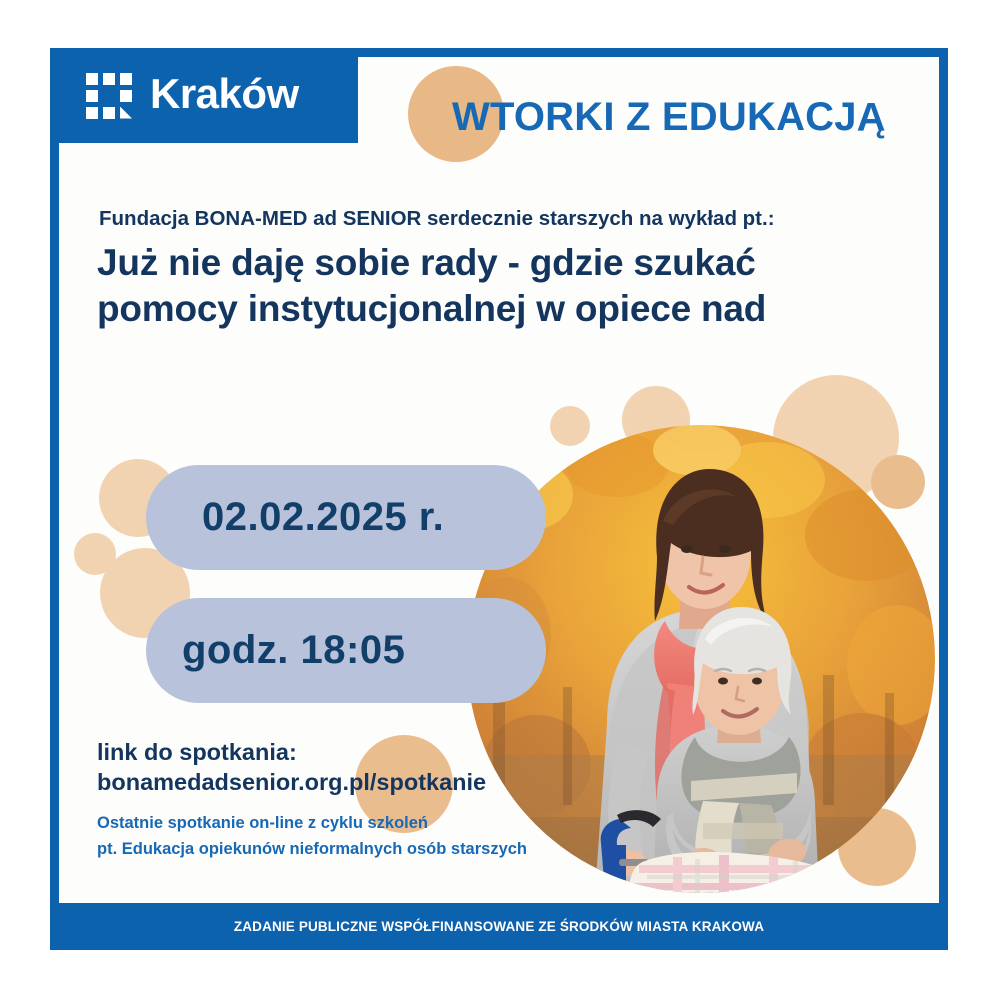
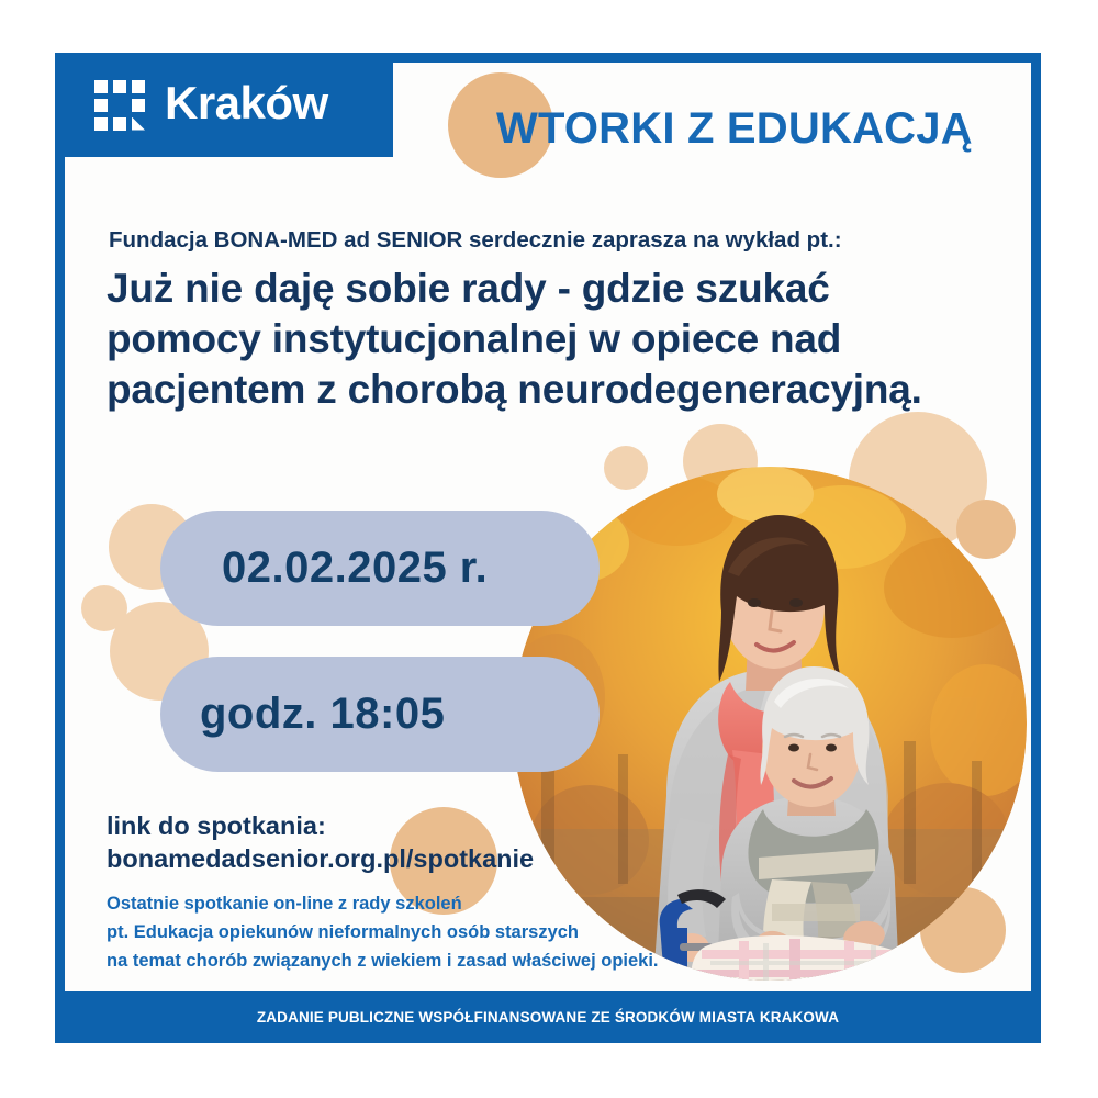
  Kraków
  WTORKI Z EDUKACJĄ
- Fundacja BONA-MED ad SENIOR serdecznie starszych na wykład pt.:
+ Fundacja BONA-MED ad SENIOR serdecznie zaprasza na wykład pt.:
  Już nie daję sobie rady - gdzie szukać
  pomocy instytucjonalnej w opiece nad
+ pacjentem z chorobą neurodegeneracyjną.
  02.02.2025 r.
  godz. 18:05
  link do spotkania:
  bonamedadsenior.org.pl/spotkanie
- Ostatnie spotkanie on-line z cyklu szkoleń
+ Ostatnie spotkanie on-line z rady szkoleń
  pt. Edukacja opiekunów nieformalnych osób starszych
+ na temat chorób związanych z wiekiem i zasad właściwej opieki.
  ZADANIE PUBLICZNE WSPÓŁFINANSOWANE ZE ŚRODKÓW MIASTA KRAKOWA
